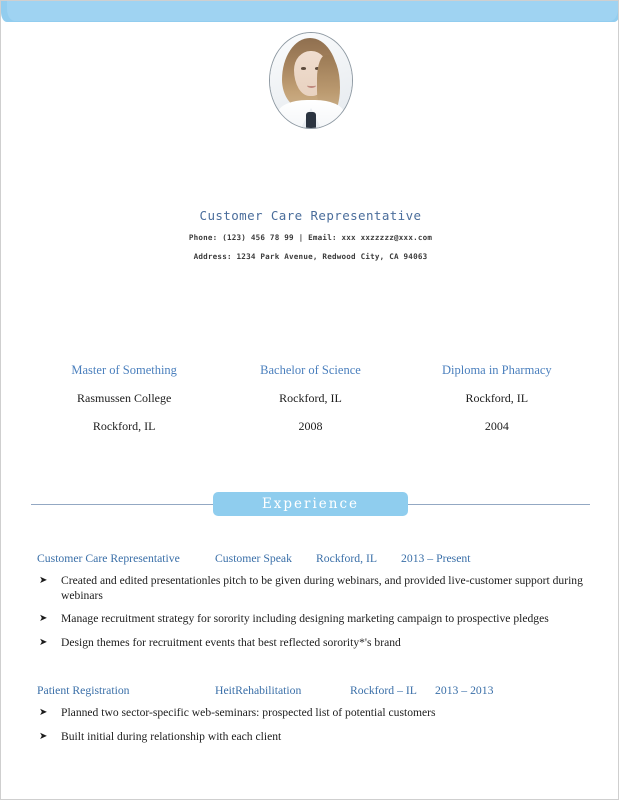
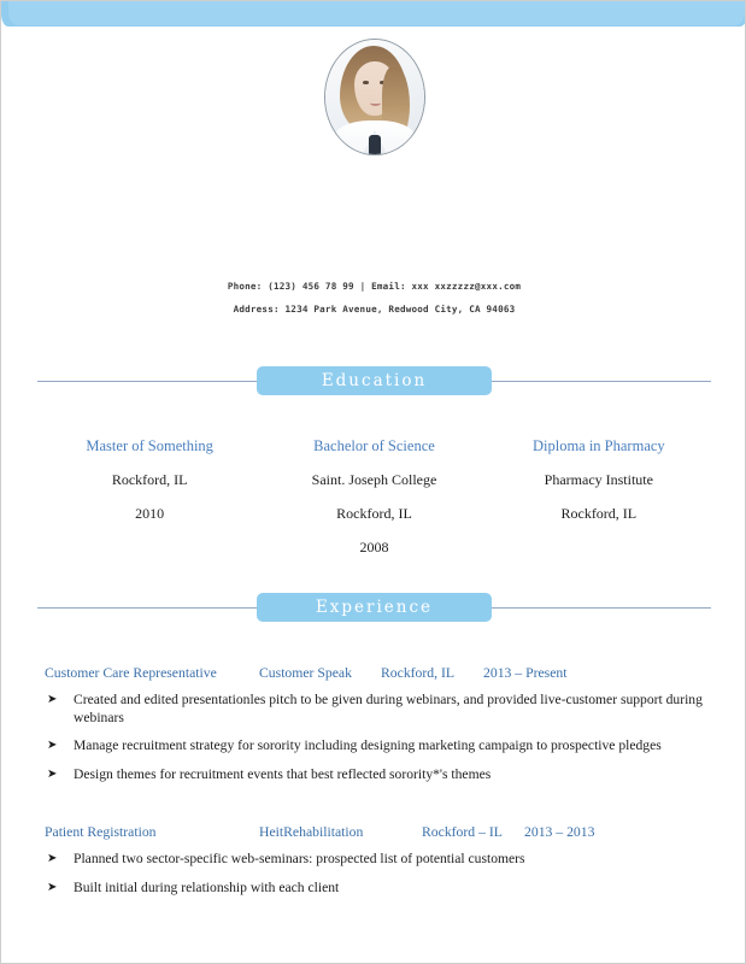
- Customer Care Representative
  Phone: (123) 456 78 99 | Email: xxx xxzzzzz@xxx.com
  Address: 1234 Park Avenue, Redwood City, CA 94063
+ Education
  Master of Something
- Rasmussen College
  Rockford, IL
+ 2010
  Bachelor of Science
+ Saint. Joseph College
  Rockford, IL
  2008
  Diploma in Pharmacy
+ Pharmacy Institute
  Rockford, IL
- 2004
  Experience
  Customer Care Representative Customer Speak Rockford, IL 2013 – Present
  ➤
  Created and edited presentationles pitch to be given during webinars, and provided live-customer support during webinars
  ➤
  Manage recruitment strategy for sorority including designing marketing campaign to prospective pledges
  ➤
- Design themes for recruitment events that best reflected sorority*'s brand
+ Design themes for recruitment events that best reflected sorority*'s themes
  Patient Registration HeitRehabilitation Rockford – IL 2013 – 2013
  ➤
  Planned two sector-specific web-seminars: prospected list of potential customers
  ➤
  Built initial during relationship with each client
